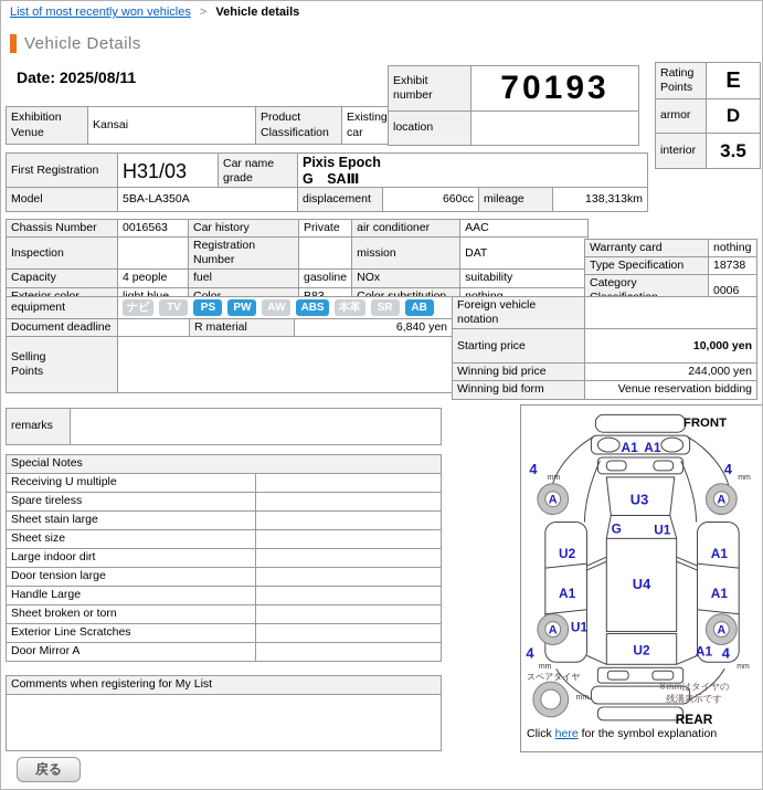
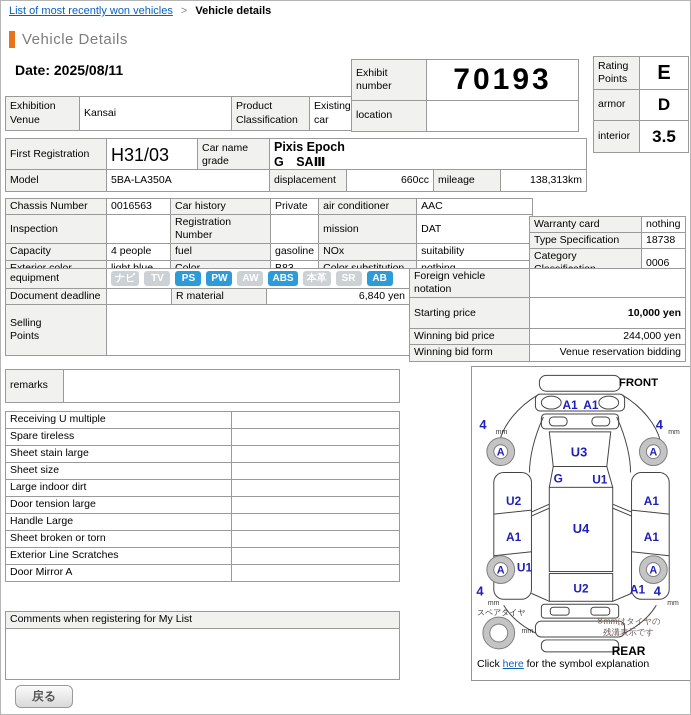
  List of most recently won vehicles > Vehicle details
  Vehicle Details
  Date: 2025/08/11
  Exhibition Venue	Kansai	Product Classification	Existing car
  Exhibit number	70193
  location
  Rating Points	E
  armor	D
  interior	3.5
  First Registration	H31/03	Car name grade	Pixis Epoch G SAⅢ
  Model	5BA-LA350A	displacement	660cc	mileage	138,313km
  Chassis Number	0016563	Car history	Private	air conditioner	AAC
  Inspection		Registration Number		mission	DAT
  Capacity	4 people	fuel	gasoline	NOx	suitability
  Warranty card	nothing
  Type Specification	18738
  equipment	ナビ TV PS PW AW ABS 本革 SR AB
  Document deadline		R material	6,840 yen
  Selling Points
  Foreign vehicle notation
  Starting price	10,000 yen
  Winning bid price	244,000 yen
  Winning bid form	Venue reservation bidding
  remarks
- Special Notes
  Receiving U multiple
  Spare tireless
  Sheet stain large
  Sheet size
  Large indoor dirt
  Door tension large
  Handle Large
  Sheet broken or torn
  Exterior Line Scratches
  Door Mirror A
  Comments when registering for My List
  戻る
  FRONT
  A1
  A1
  U3
  G
  U1
  U2
  A1
  U1
  A1
  A1
  A1
  U4
  U2
  A
  A
  A
  A
  4
  4
  4
  4
  スペアタイヤ
  ※mmはタイヤの
  残溝表示です
  REAR
  Click here for the symbol explanation
